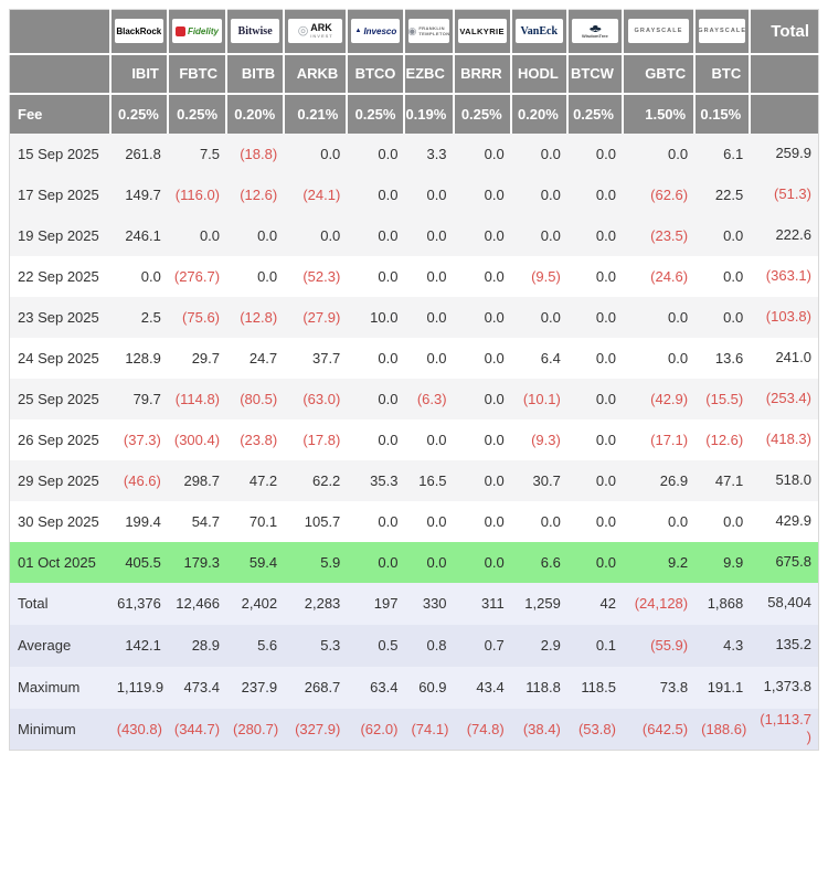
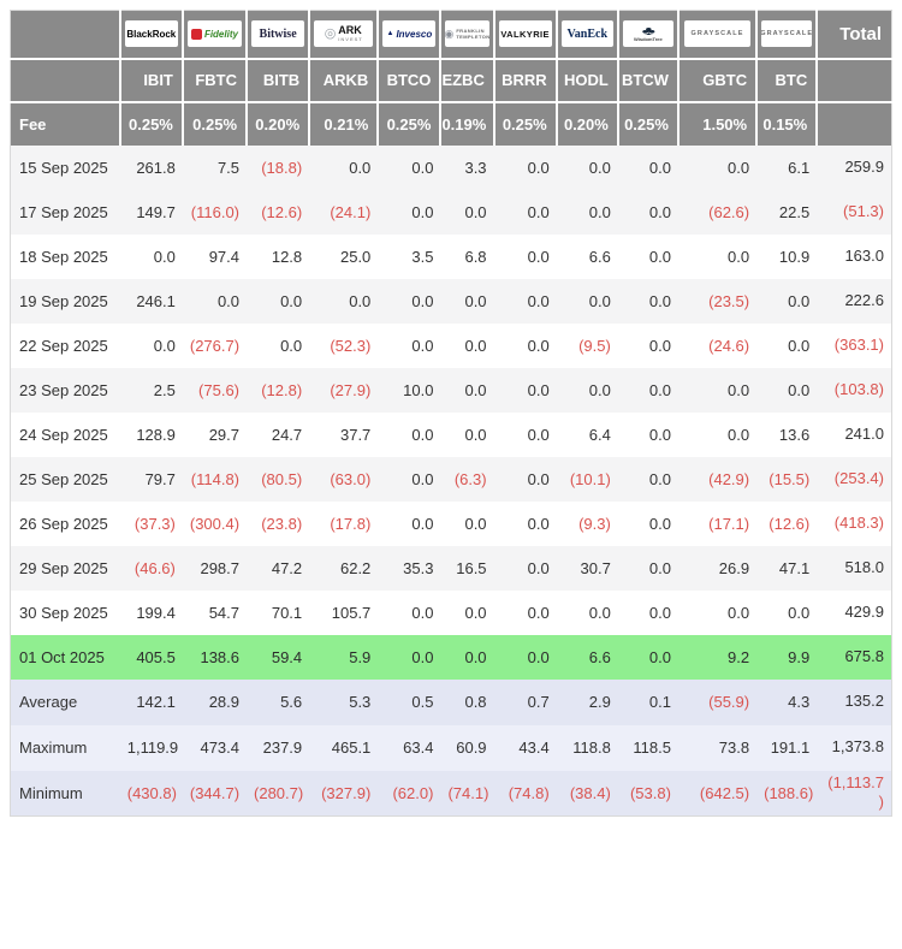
  	IBIT	FBTC	BITB	ARKB	BTCO	EZBC	BRRR	HODL	BTCW	GBTC	BTC
  Fee	0.25%	0.25%	0.20%	0.21%	0.25%	0.19%	0.25%	0.20%	0.25%	1.50%	0.15%
  15 Sep 2025	261.8	7.5	(18.8)	0.0	0.0	3.3	0.0	0.0	0.0	0.0	6.1	259.9
  17 Sep 2025	149.7	(116.0)	(12.6)	(24.1)	0.0	0.0	0.0	0.0	0.0	(62.6)	22.5	(51.3)
+ 18 Sep 2025	0.0	97.4	12.8	25.0	3.5	6.8	0.0	6.6	0.0	0.0	10.9	163.0
  19 Sep 2025	246.1	0.0	0.0	0.0	0.0	0.0	0.0	0.0	0.0	(23.5)	0.0	222.6
  22 Sep 2025	0.0	(276.7)	0.0	(52.3)	0.0	0.0	0.0	(9.5)	0.0	(24.6)	0.0	(363.1)
  23 Sep 2025	2.5	(75.6)	(12.8)	(27.9)	10.0	0.0	0.0	0.0	0.0	0.0	0.0	(103.8)
  24 Sep 2025	128.9	29.7	24.7	37.7	0.0	0.0	0.0	6.4	0.0	0.0	13.6	241.0
  25 Sep 2025	79.7	(114.8)	(80.5)	(63.0)	0.0	(6.3)	0.0	(10.1)	0.0	(42.9)	(15.5)	(253.4)
  26 Sep 2025	(37.3)	(300.4)	(23.8)	(17.8)	0.0	0.0	0.0	(9.3)	0.0	(17.1)	(12.6)	(418.3)
  29 Sep 2025	(46.6)	298.7	47.2	62.2	35.3	16.5	0.0	30.7	0.0	26.9	47.1	518.0
  30 Sep 2025	199.4	54.7	70.1	105.7	0.0	0.0	0.0	0.0	0.0	0.0	0.0	429.9
- 01 Oct 2025	405.5	179.3	59.4	5.9	0.0	0.0	0.0	6.6	0.0	9.2	9.9	675.8
+ 01 Oct 2025	405.5	138.6	59.4	5.9	0.0	0.0	0.0	6.6	0.0	9.2	9.9	675.8
- Total	61,376	12,466	2,402	2,283	197	330	311	1,259	42	(24,128)	1,868	58,404
  Average	142.1	28.9	5.6	5.3	0.5	0.8	0.7	2.9	0.1	(55.9)	4.3	135.2
- Maximum	1,119.9	473.4	237.9	268.7	63.4	60.9	43.4	118.8	118.5	73.8	191.1	1,373.8
+ Maximum	1,119.9	473.4	237.9	465.1	63.4	60.9	43.4	118.8	118.5	73.8	191.1	1,373.8
  Minimum	(430.8)	(344.7)	(280.7)	(327.9)	(62.0)	(74.1)	(74.8)	(38.4)	(53.8)	(642.5)	(188.6)	(1,113.7)
